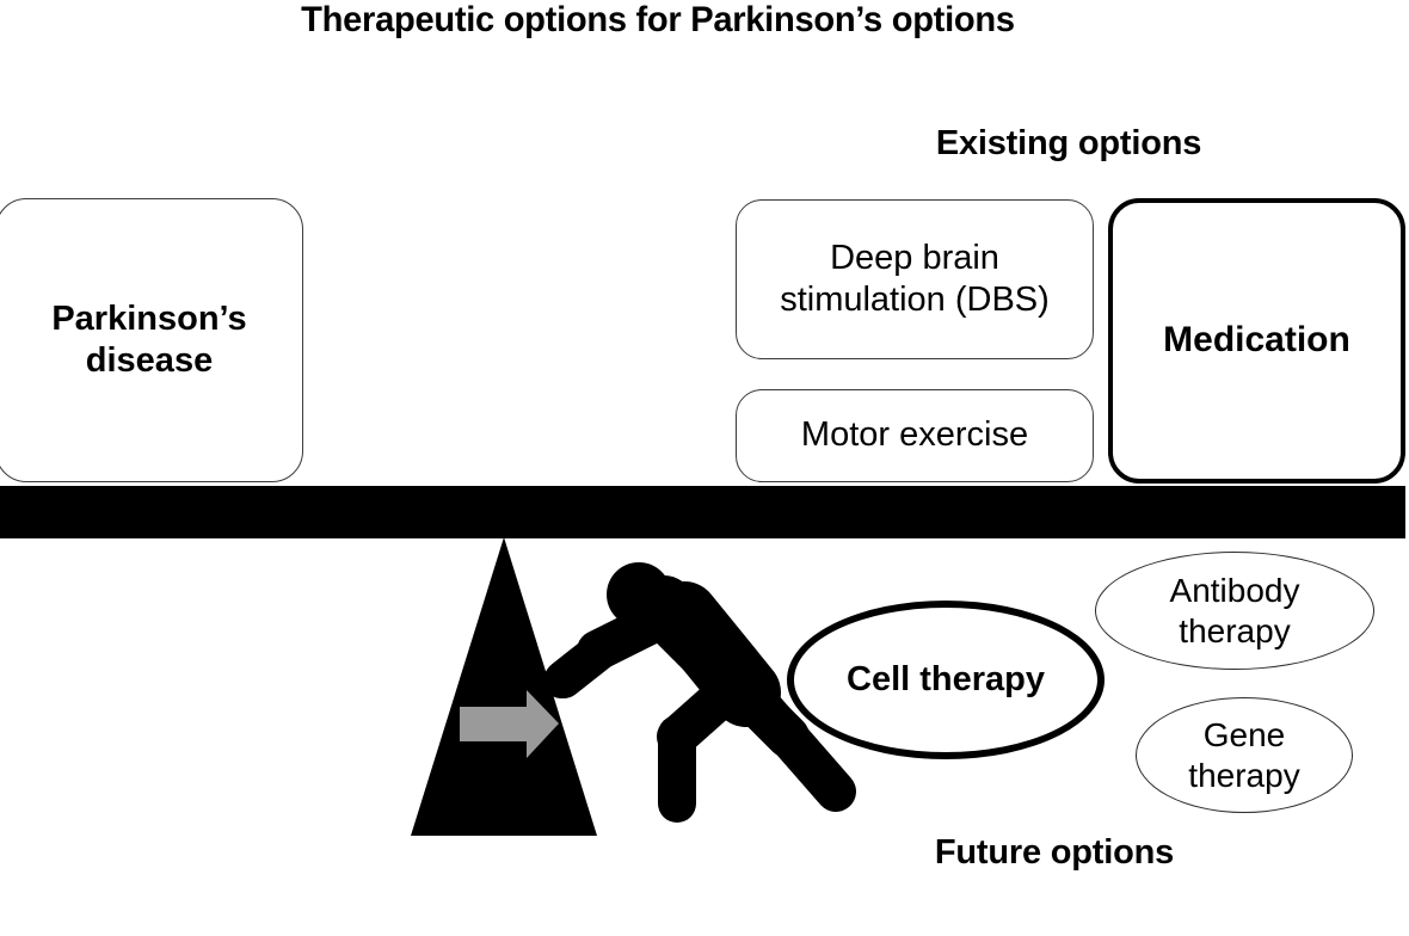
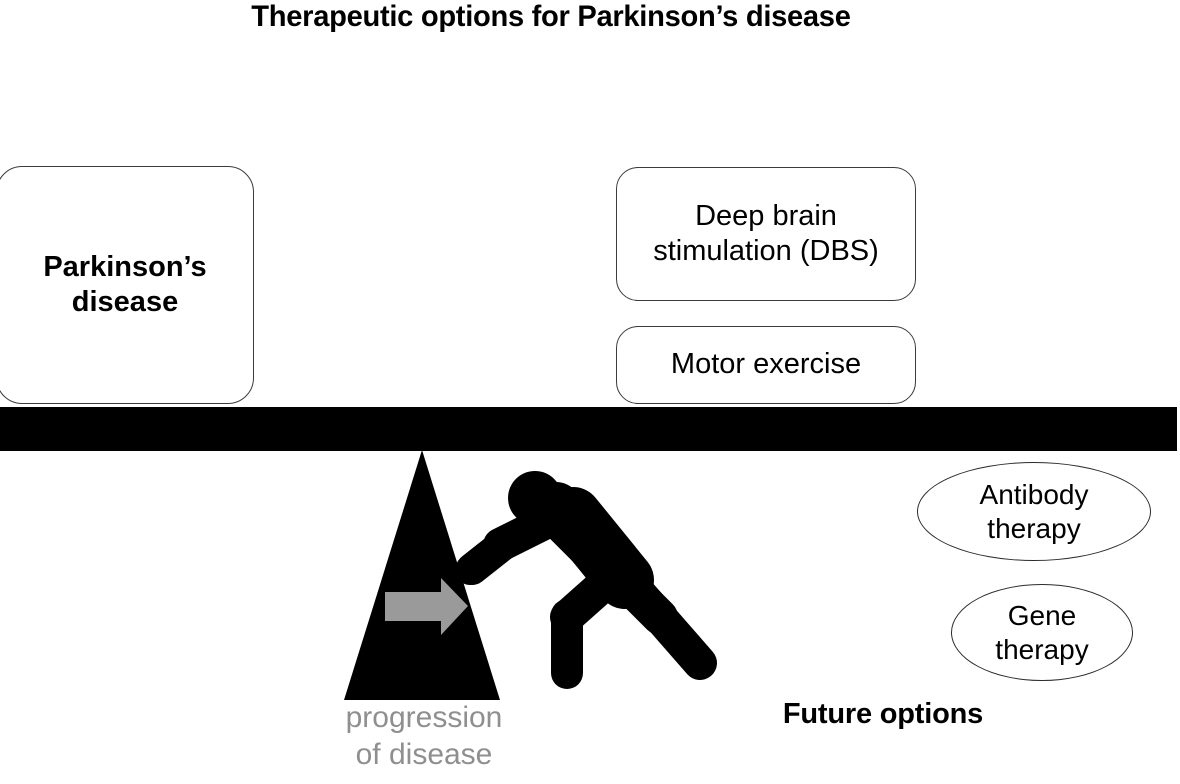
- Therapeutic options for Parkinson’s options
+ Therapeutic options for Parkinson’s disease
- Existing options
  Parkinson’s
  disease
  Deep brain
  stimulation (DBS)
  Motor exercise
- Medication
- Cell therapy
  Antibody
  therapy
  Gene
  therapy
  Future options
+ progression
+ of disease
